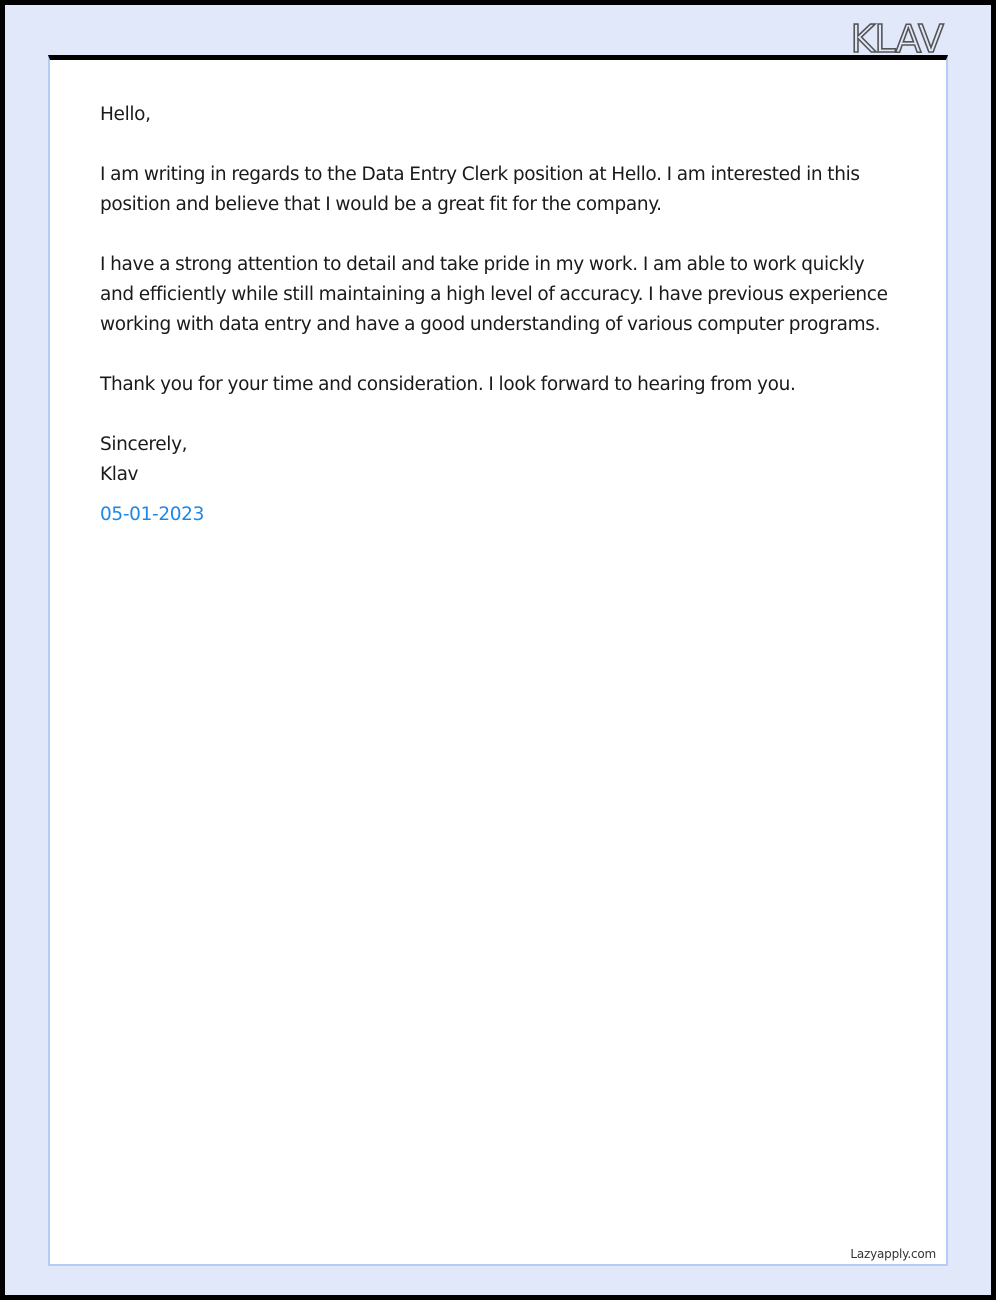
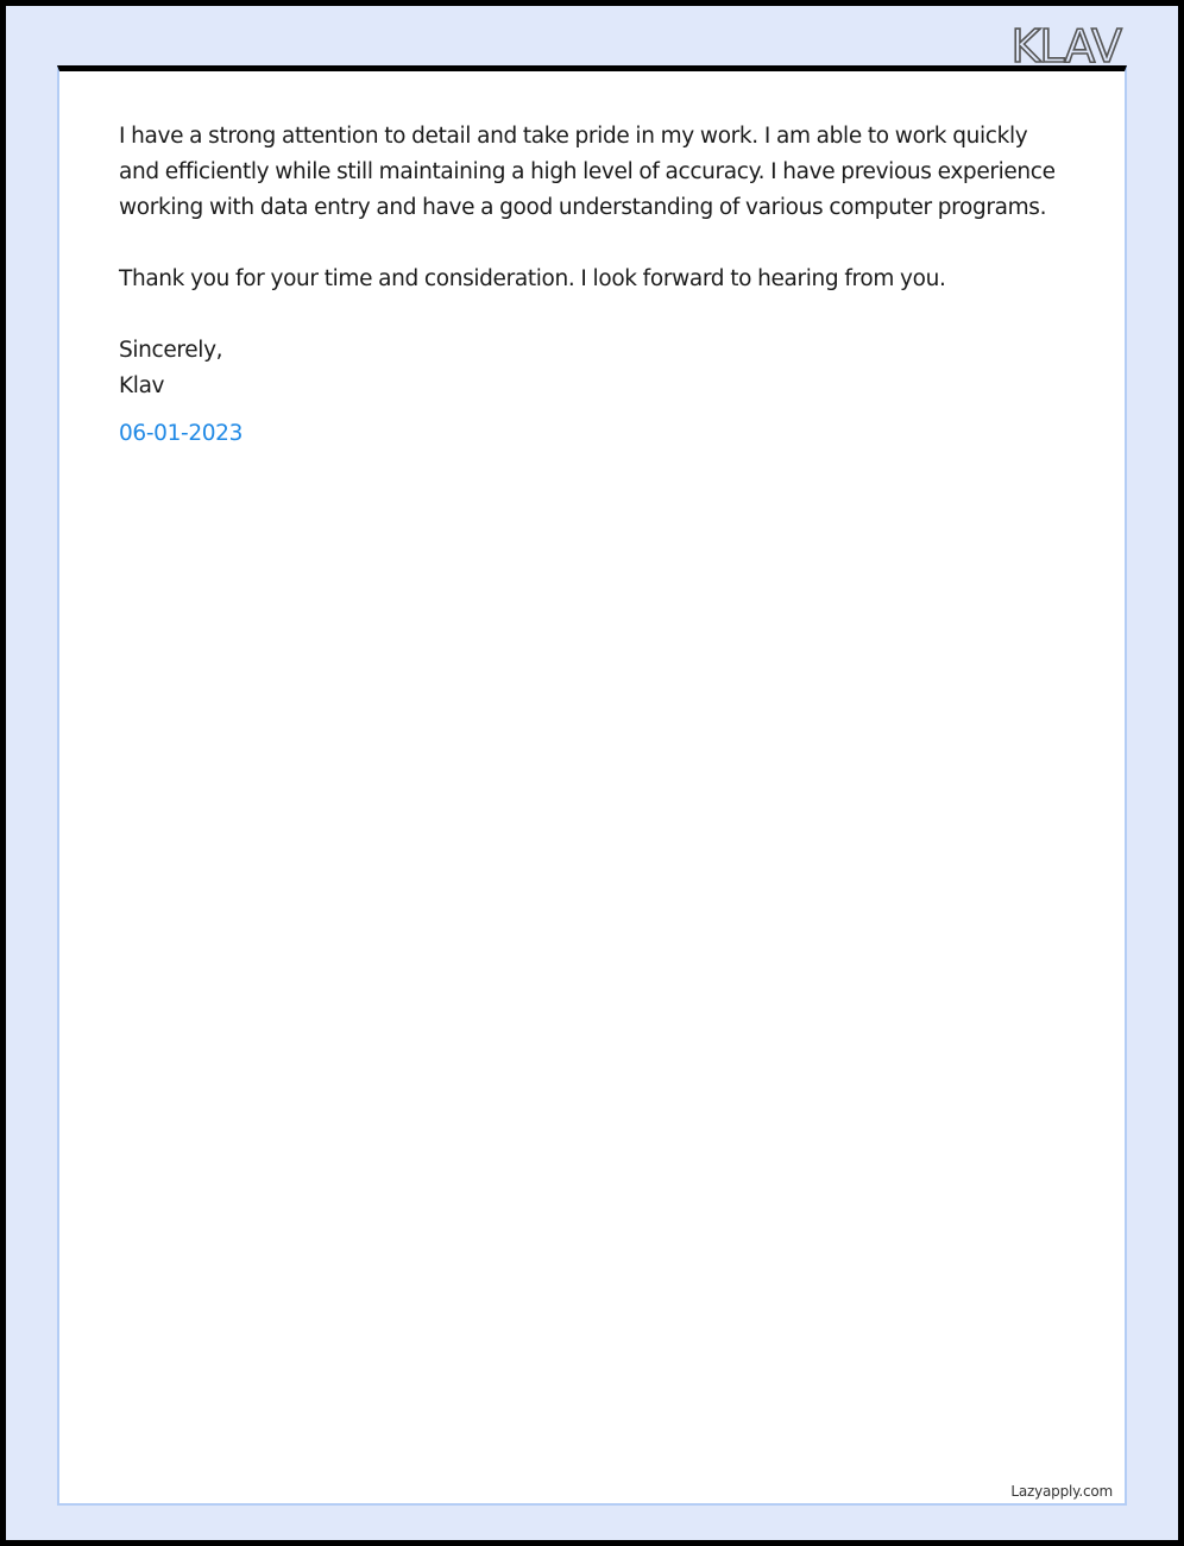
  KLAV
- Hello,
- I am writing in regards to the Data Entry Clerk position at Hello. I am interested in this position and believe that I would be a great fit for the company.
  I have a strong attention to detail and take pride in my work. I am able to work quickly and efficiently while still maintaining a high level of accuracy. I have previous experience working with data entry and have a good understanding of various computer programs.
  Thank you for your time and consideration. I look forward to hearing from you.
  Sincerely,
  Klav
- 05-01-2023
+ 06-01-2023
  Lazyapply.com
